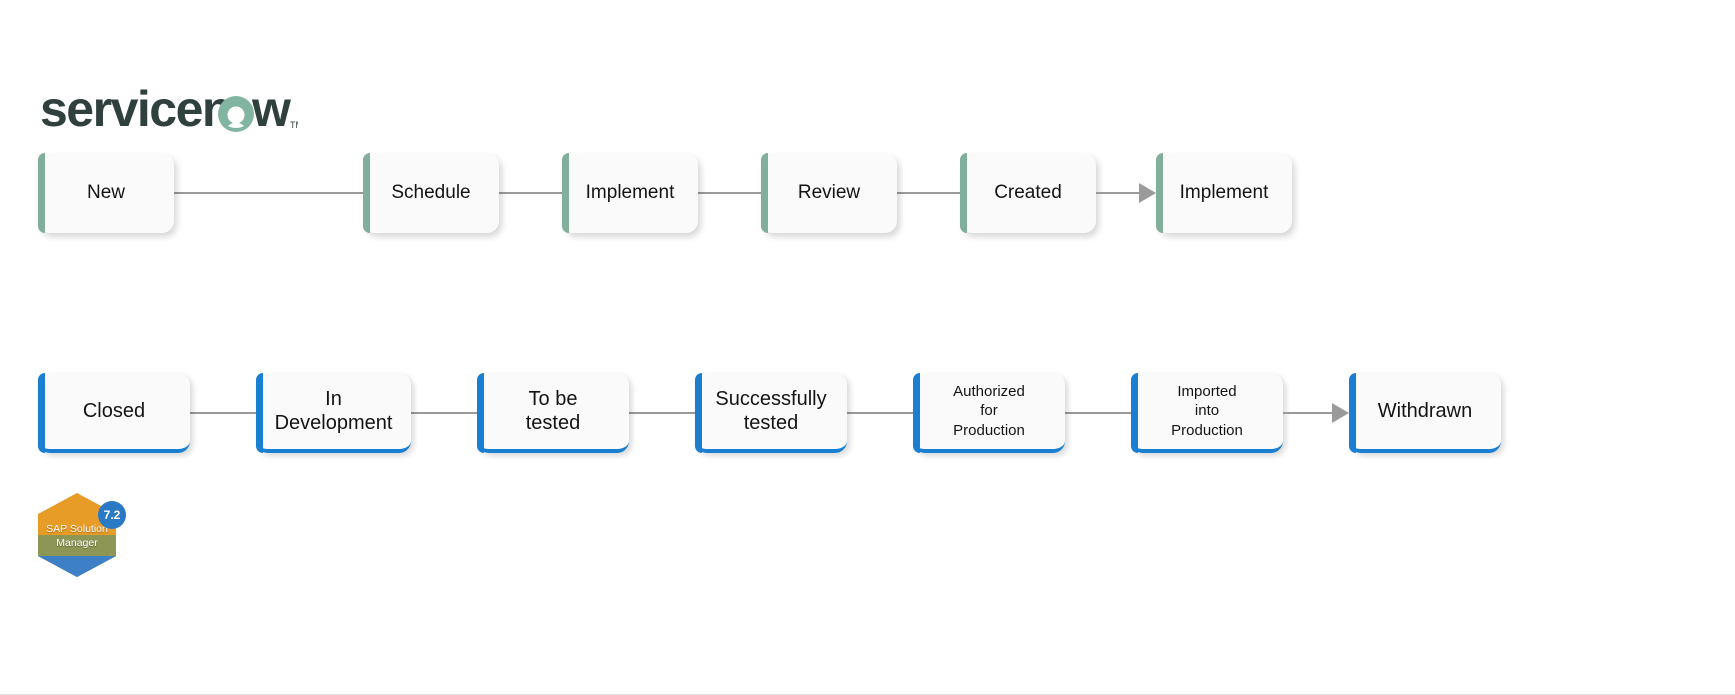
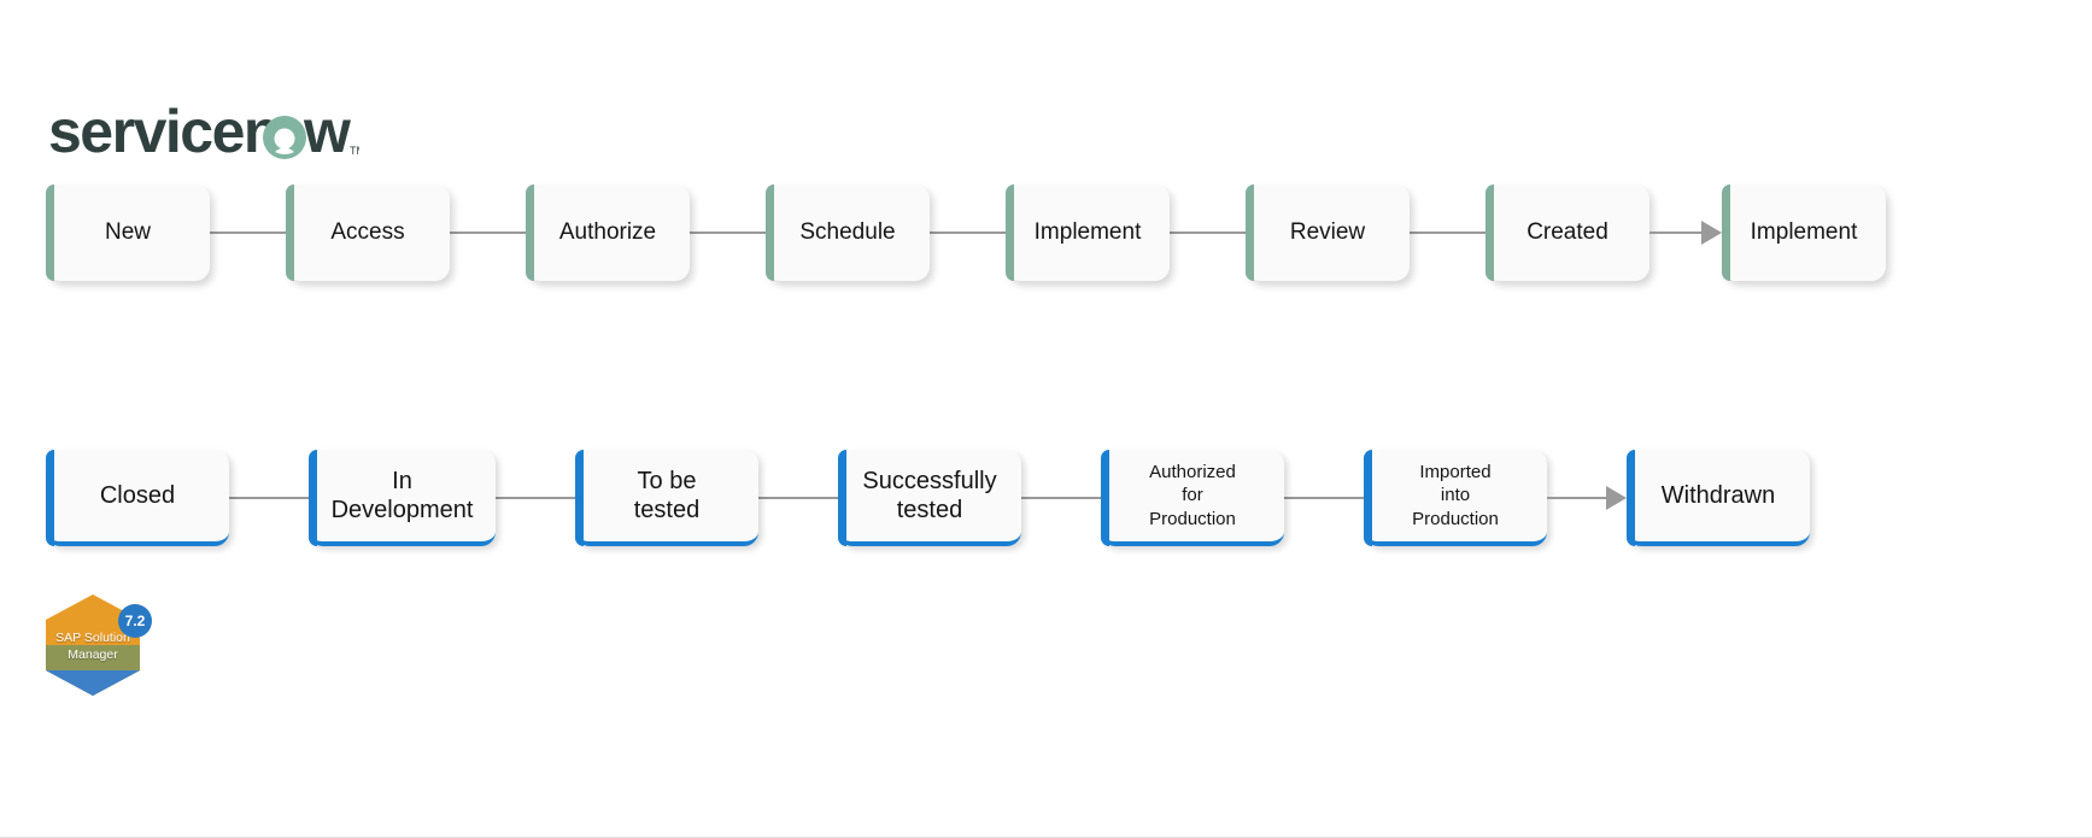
  servicen
  w
  New
+ Access
+ Authorize
  Schedule
  Implement
  Review
  Created
  Implement
  Closed
  In
  Development
  To be
  tested
  Successfully
  tested
  Authorized
  for
  Production
  Imported
  into
  Production
  Withdrawn
  SAP Solution
  Manager
  7.2
